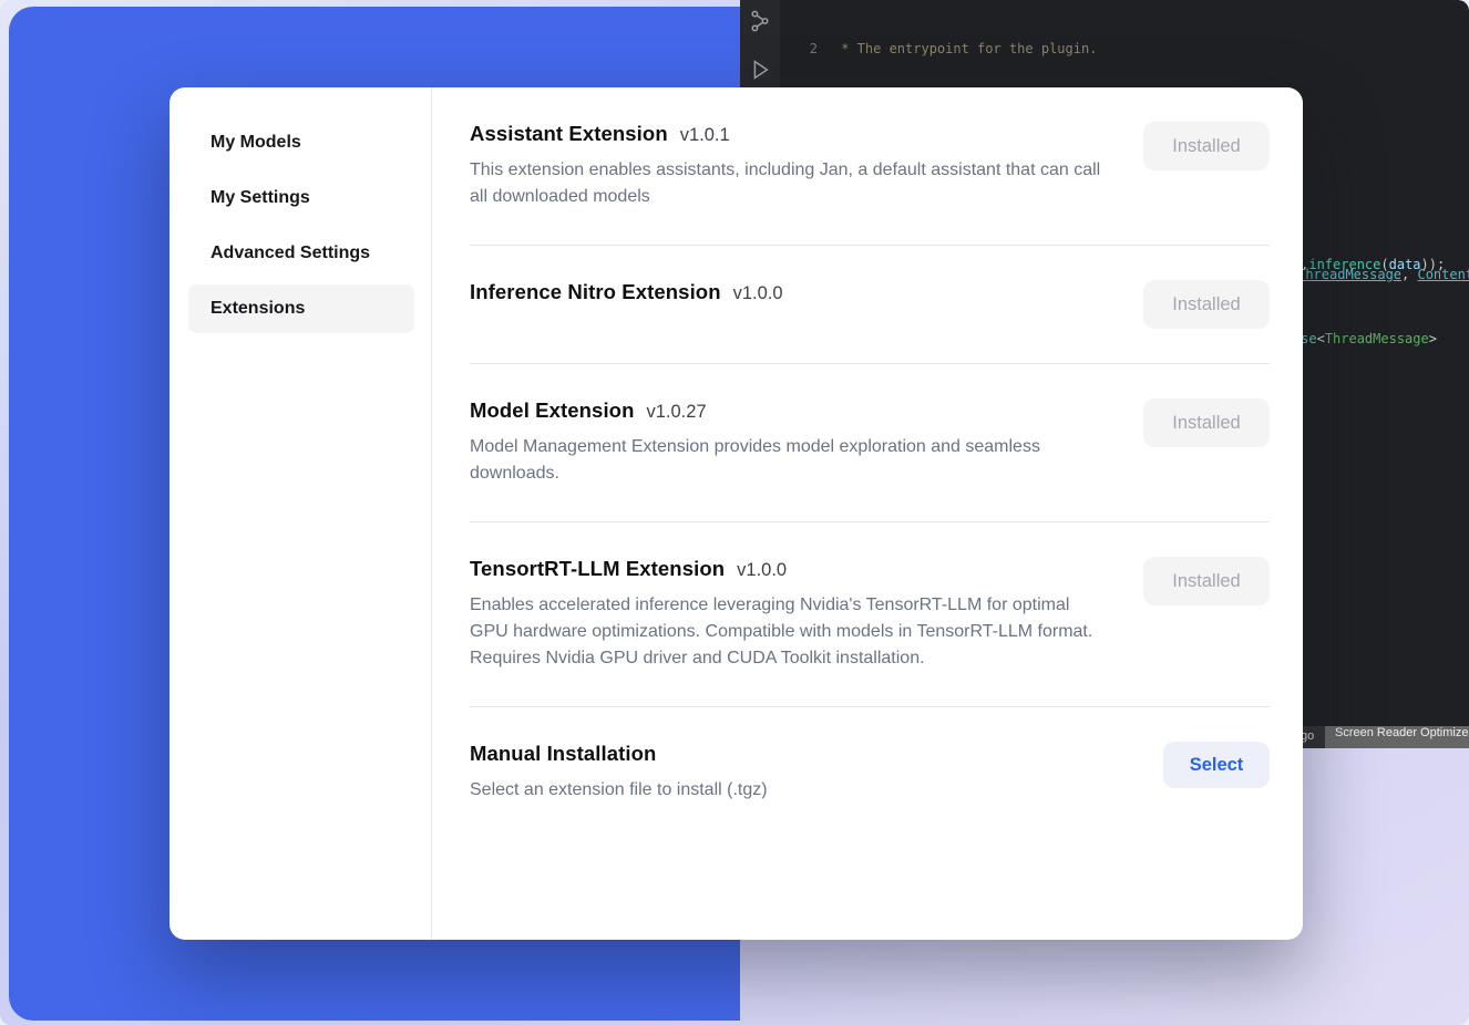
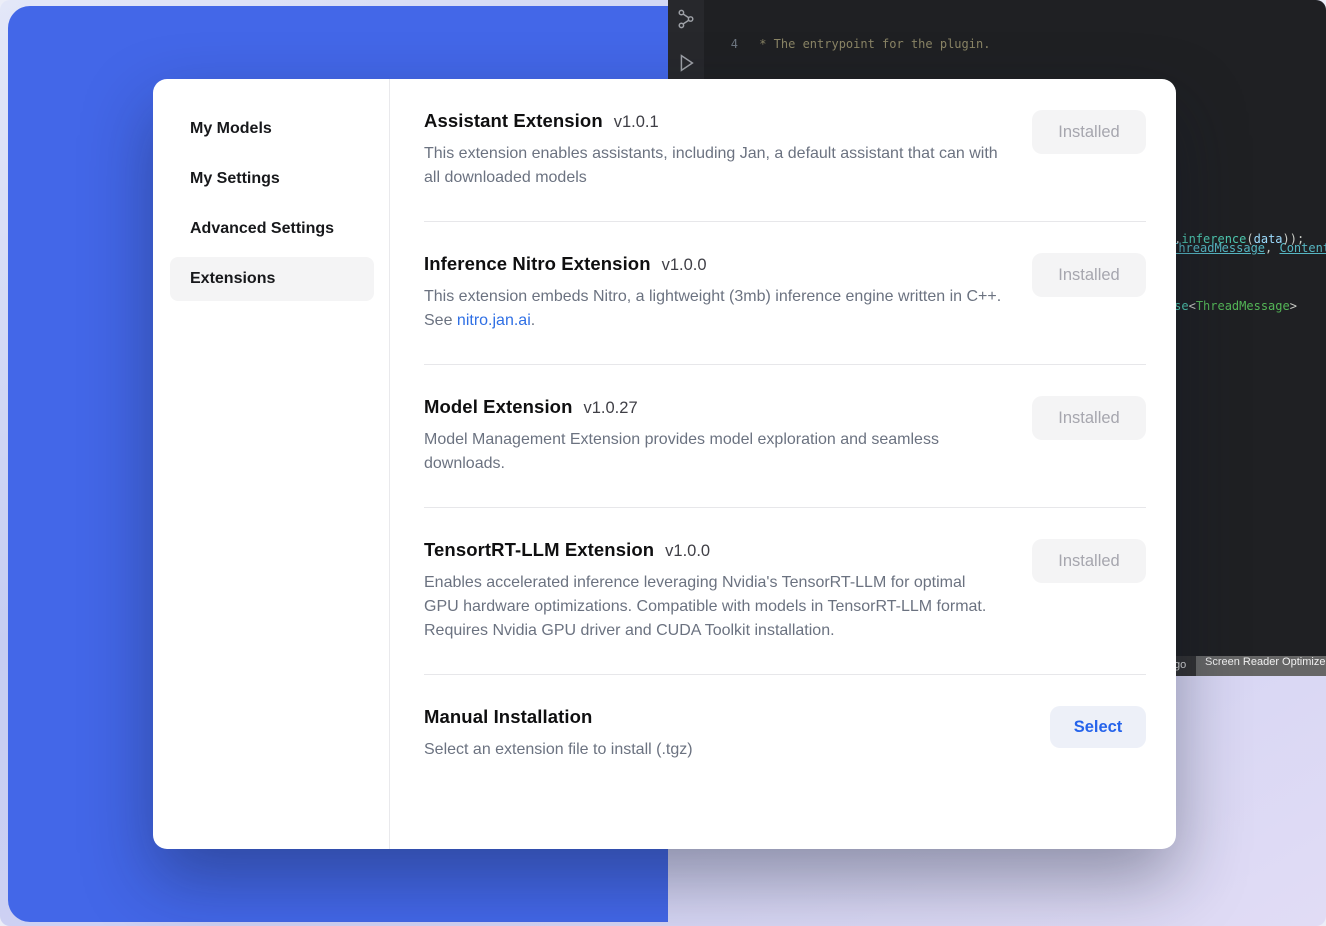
- 2
+ 4
  * The entrypoint for the plugin.
  .inference(data));
  se<ThreadMessage>
  go
  Screen Reader Optimize
  My Models
  My Settings
  Advanced Settings
  Extensions
  Assistant Extension
  v1.0.1
- This extension enables assistants, including Jan, a default assistant that can call all downloaded models
+ This extension enables assistants, including Jan, a default assistant that can with all downloaded models
  Installed
  Inference Nitro Extension
  v1.0.0
+ This extension embeds Nitro, a lightweight (3mb) inference engine written in C++. See nitro.jan.ai.
  Installed
  Model Extension
  v1.0.27
  Model Management Extension provides model exploration and seamless downloads.
  Installed
  TensortRT-LLM Extension
  v1.0.0
  Enables accelerated inference leveraging Nvidia's TensorRT-LLM for optimal GPU hardware optimizations. Compatible with models in TensorRT-LLM format. Requires Nvidia GPU driver and CUDA Toolkit installation.
  Installed
  Manual Installation
  Select an extension file to install (.tgz)
  Select
